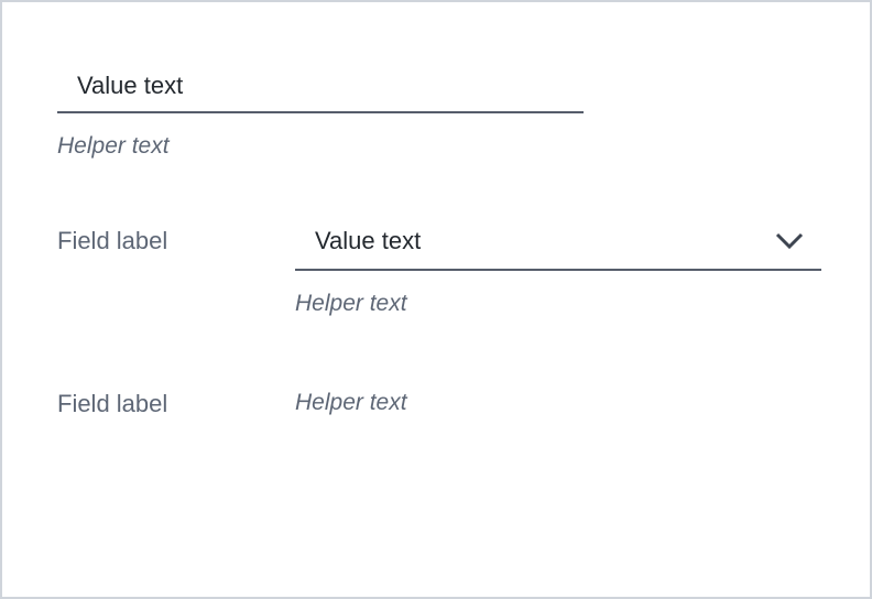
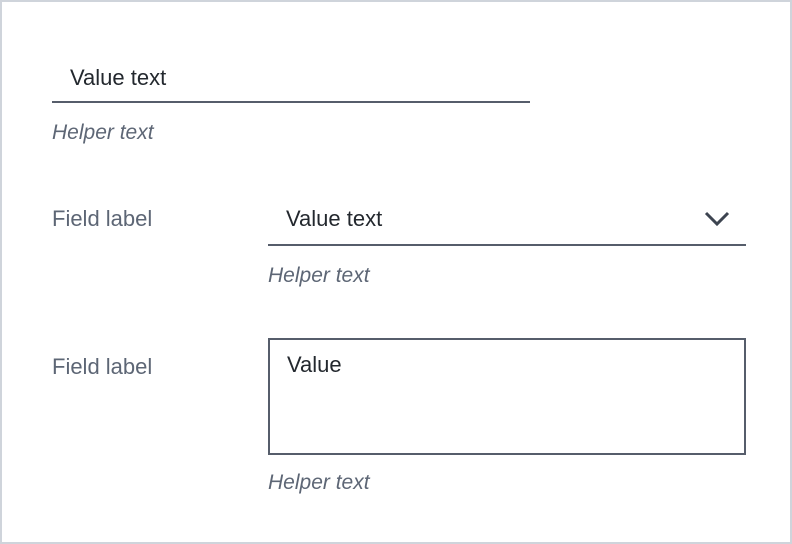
  Value text
  Helper text
  Field label
  Value text
  Helper text
  Field label
+ Value
  Helper text
